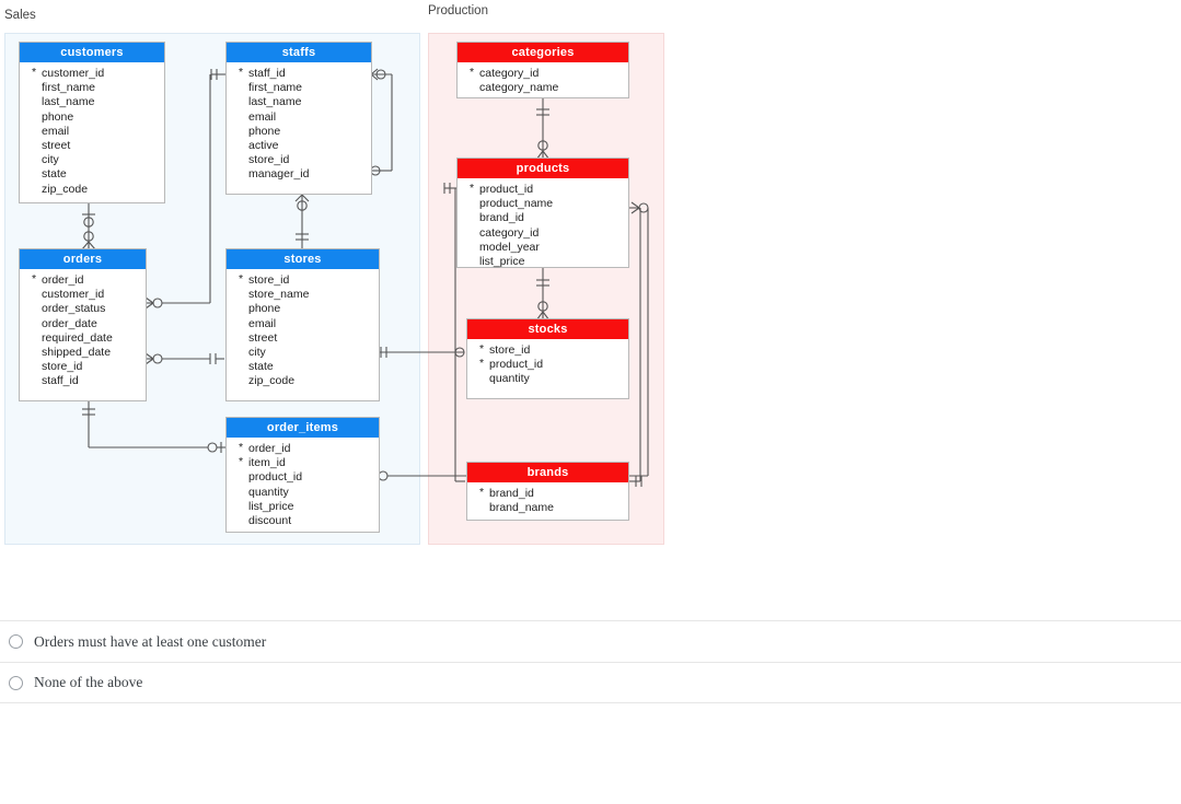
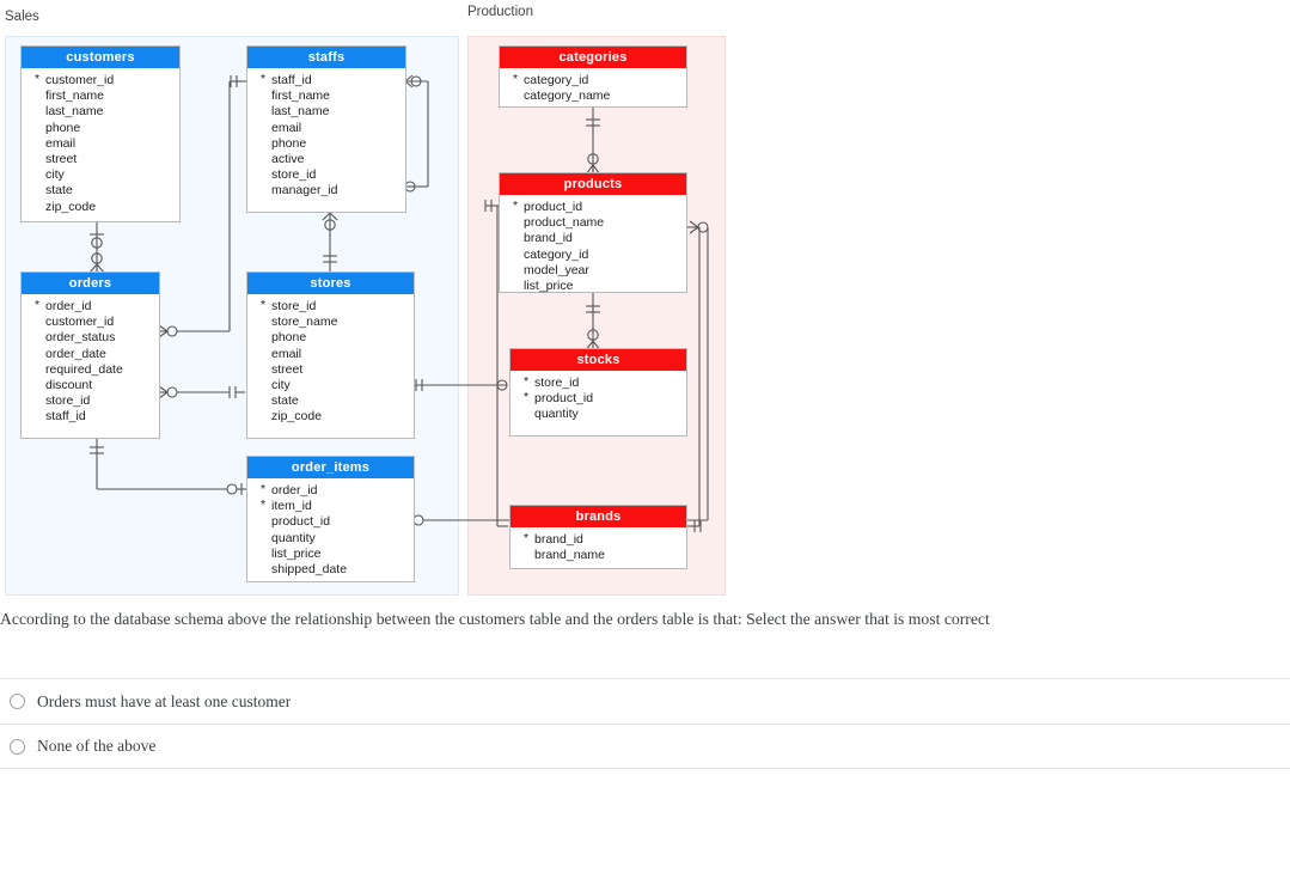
  Sales
  Production
  customers
  *
  customer_id
  first_name
  last_name
  phone
  email
  street
  city
  state
  zip_code
  staffs
  *
  staff_id
  first_name
  last_name
  email
  phone
  active
  store_id
  manager_id
  orders
  *
  order_id
  customer_id
  order_status
  order_date
  required_date
- shipped_date
+ discount
  store_id
  staff_id
  stores
  *
  store_id
  store_name
  phone
  email
  street
  city
  state
  zip_code
  order_items
  *
  order_id
  *
  item_id
  product_id
  quantity
  list_price
- discount
+ shipped_date
  categories
  *
  category_id
  category_name
  products
  *
  product_id
  product_name
  brand_id
  category_id
  model_year
  list_price
  stocks
  *
  store_id
  *
  product_id
  quantity
  brands
  *
  brand_id
  brand_name
+ According to the database schema above the relationship between the customers table and the orders table is that: Select the answer that is most correct
  Orders must have at least one customer
  None of the above
